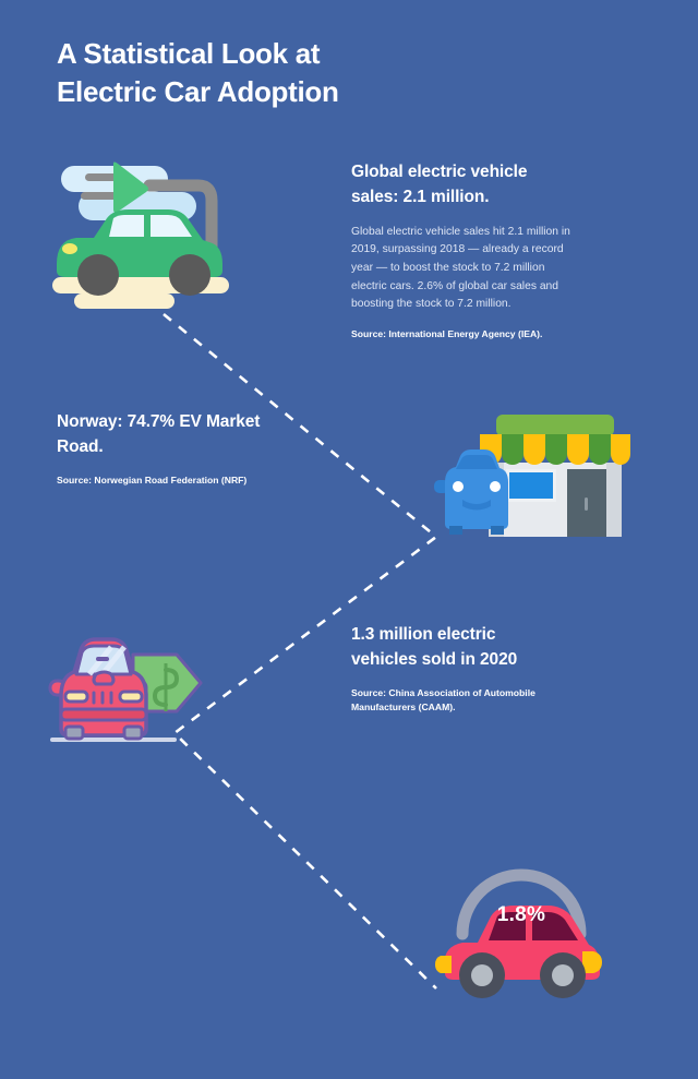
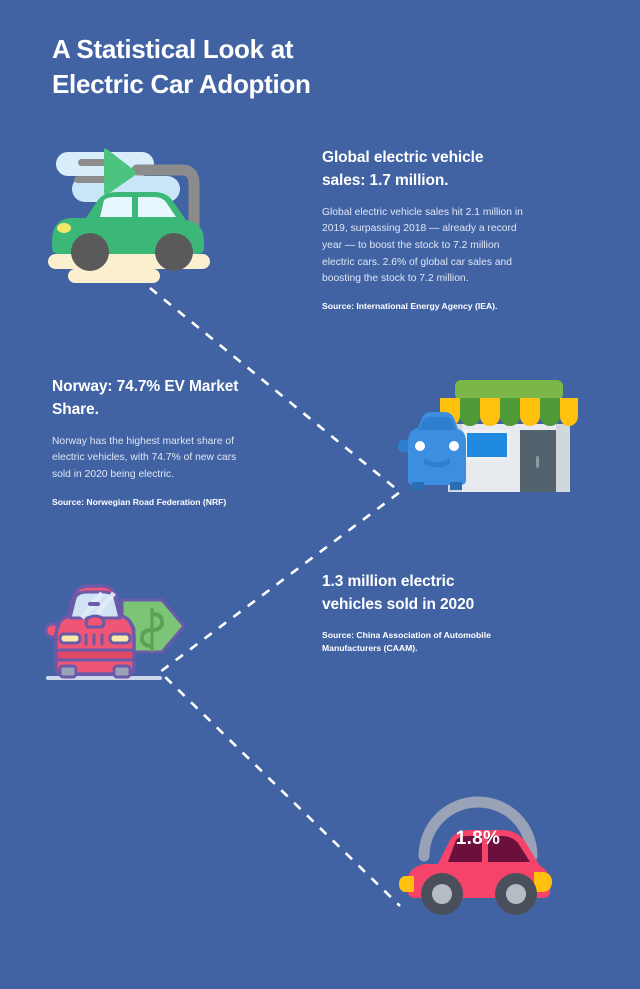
  A Statistical Look at
  Electric Car Adoption
  1.8%
- Global electric vehicle sales: 2.1 million.
+ Global electric vehicle sales: 1.7 million.
  Global electric vehicle sales hit 2.1 million in 2019, surpassing 2018 — already a record year — to boost the stock to 7.2 million electric cars. 2.6% of global car sales and boosting the stock to 7.2 million.
  Source: International Energy Agency (IEA).
- Norway: 74.7% EV Market Road.
+ Norway: 74.7% EV Market Share.
+ Norway has the highest market share of electric vehicles, with 74.7% of new cars sold in 2020 being electric.
  Source: Norwegian Road Federation (NRF)
  1.3 million electric vehicles sold in 2020
  Source: China Association of Automobile Manufacturers (CAAM).
